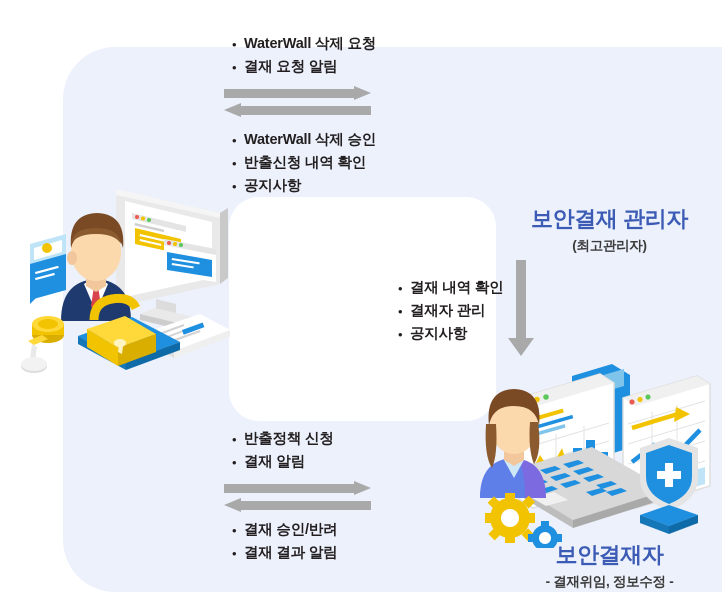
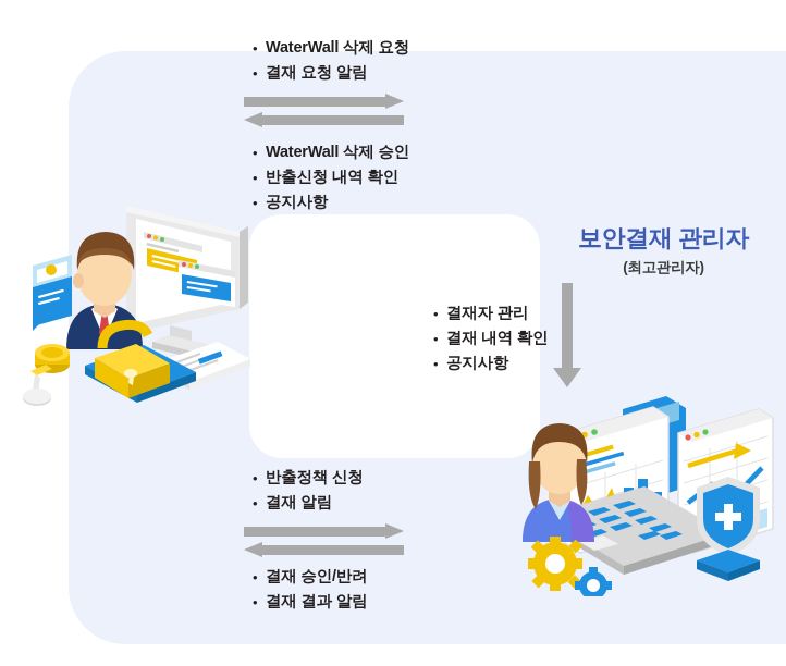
  •
  WaterWall 삭제 요청
  •
  결재 요청 알림
  •
  WaterWall 삭제 승인
  •
  반출신청 내역 확인
  •
  공지사항
  •
- 결재 내역 확인
+ 결재자 관리
  •
- 결재자 관리
+ 결재 내역 확인
  •
  공지사항
  •
  반출정책 신청
  •
  결재 알림
  •
  결재 승인/반려
  •
  결재 결과 알림
  보안결재 관리자
  (최고관리자)
- 보안결재자
- - 결재위임, 정보수정 -
